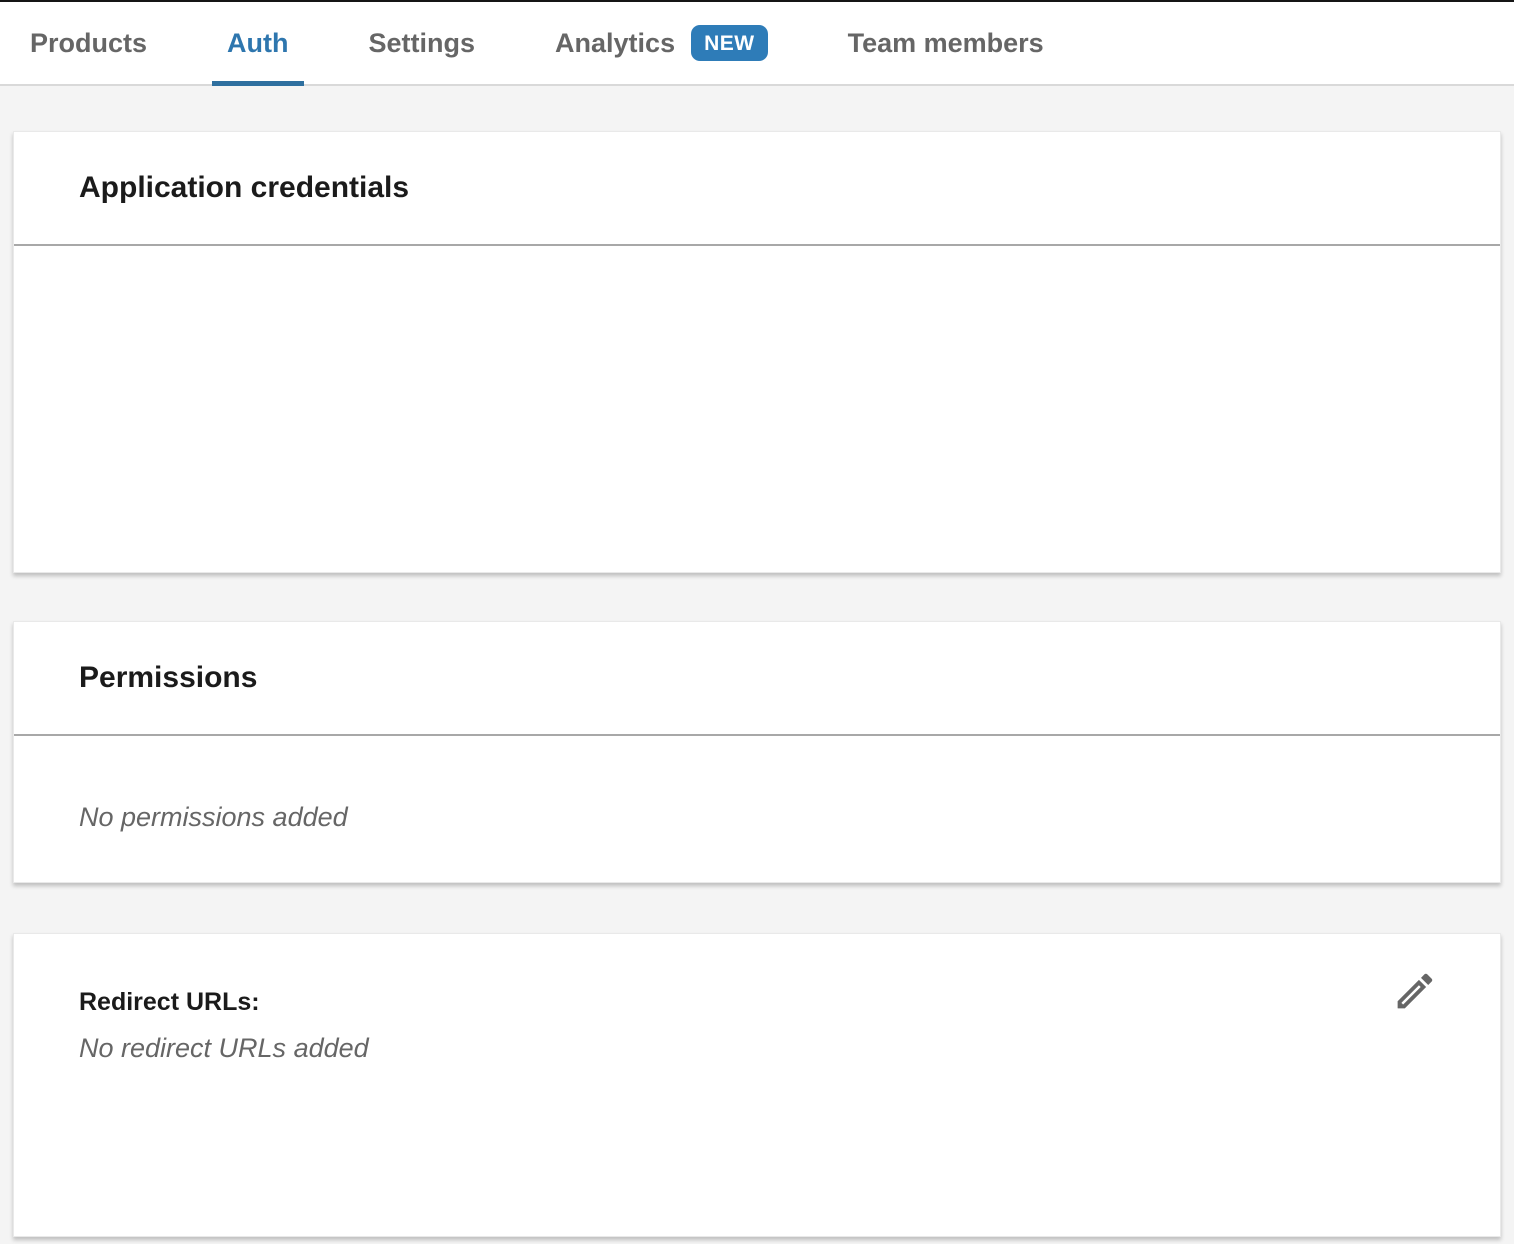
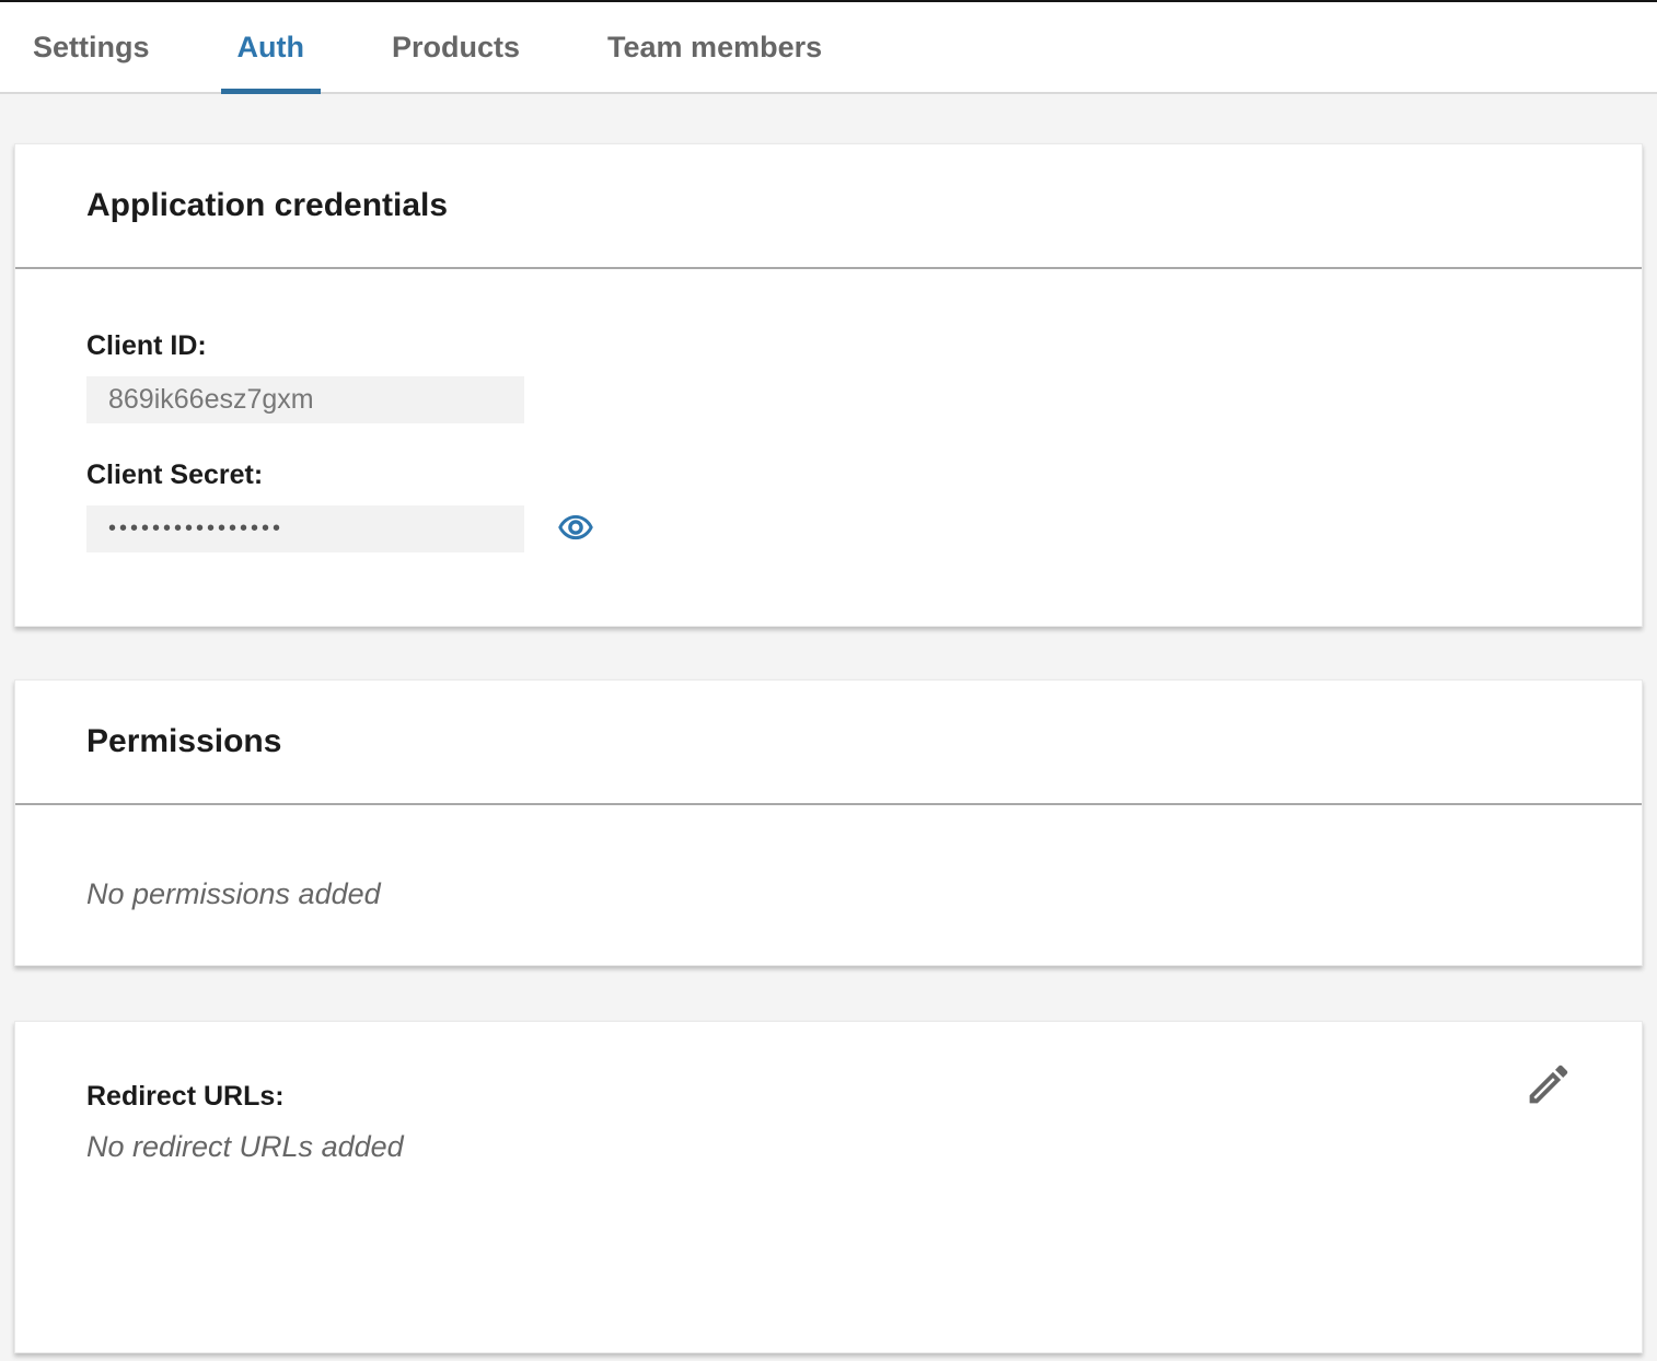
- Products
+ Settings
  Auth
- Settings
+ Products
- Analytics
- NEW
  Team members
  Application credentials
+ Client ID:
+ 869ik66esz7gxm
+ Client Secret:
+ ••••••••••••••••
  Permissions
  No permissions added
  Redirect URLs:
  No redirect URLs added
